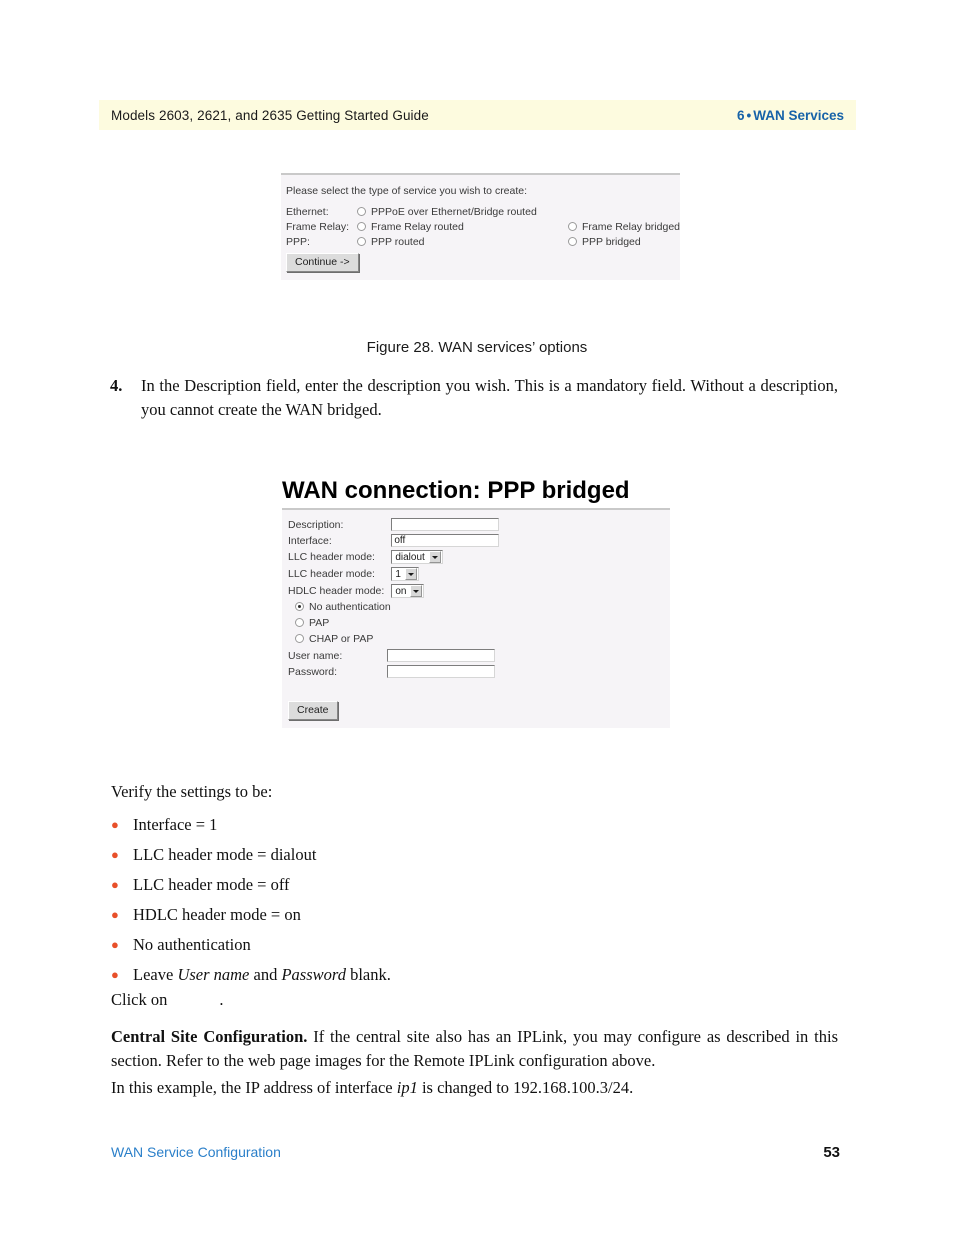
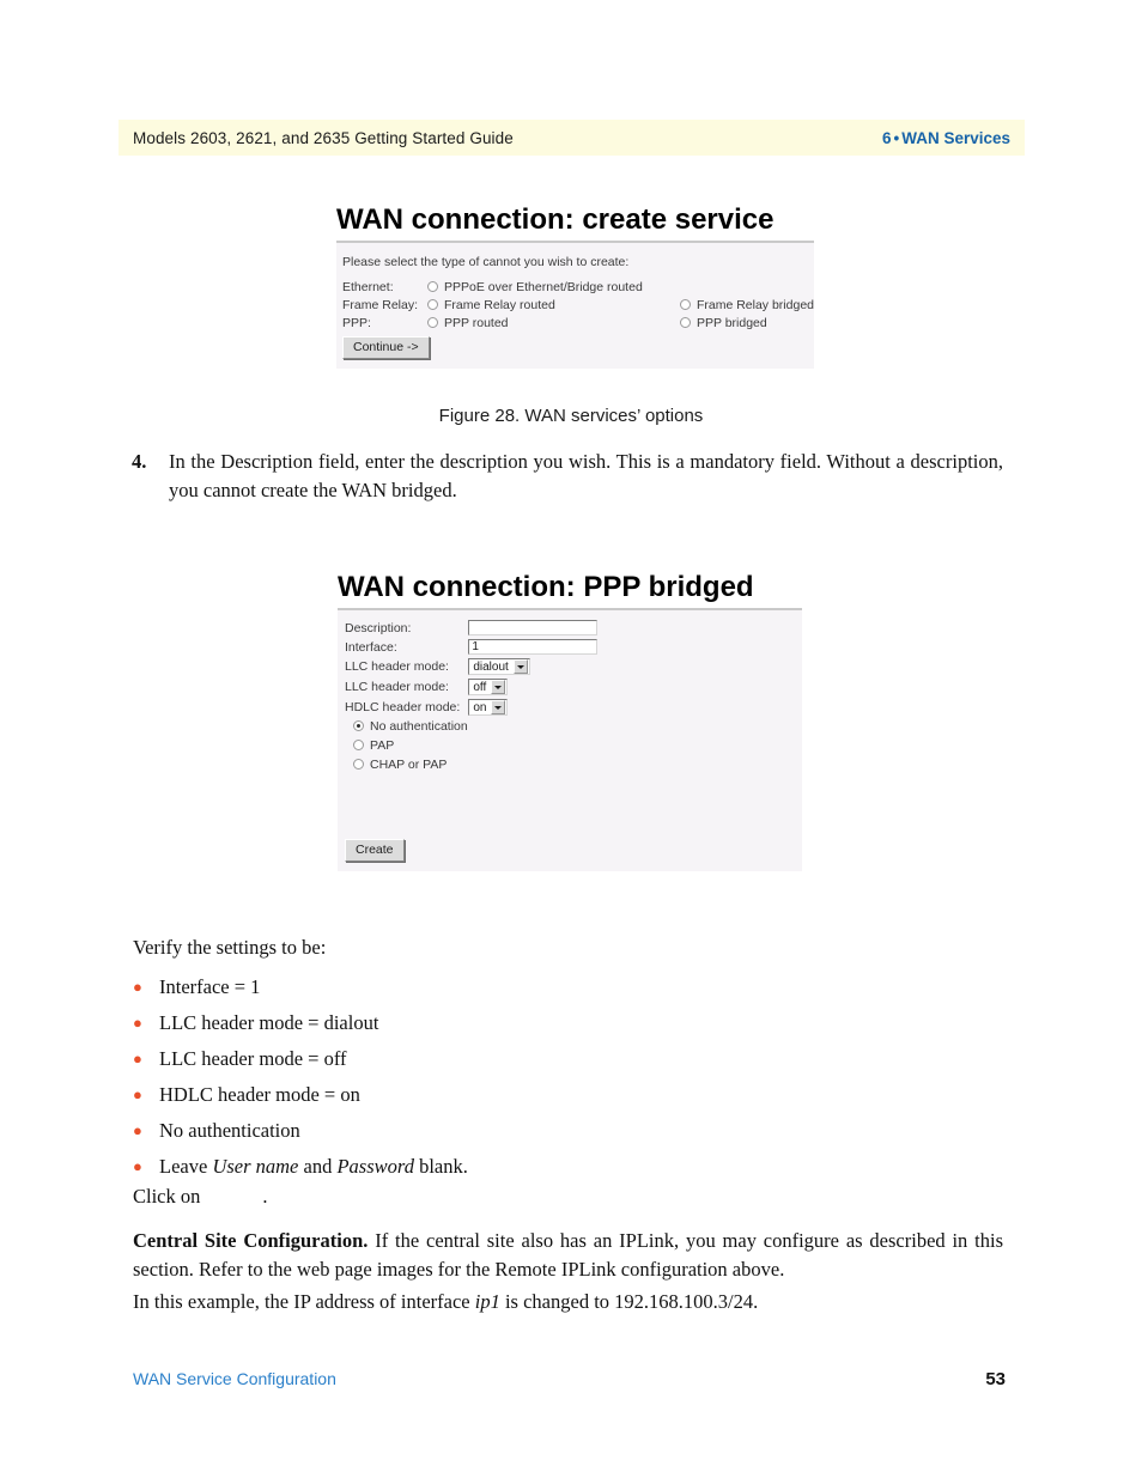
  Models 2603, 2621, and 2635 Getting Started Guide
  6 • WAN Services
+ WAN connection: create service
- Please select the type of service you wish to create:
+ Please select the type of cannot you wish to create:
  Ethernet:	PPPoE over Ethernet/Bridge routed
  Frame Relay:	Frame Relay routed	Frame Relay bridged
  PPP:	PPP routed	PPP bridged
  Continue ->
  Figure 28. WAN services’ options
  4.
  In the Description field, enter the description you wish. This is a mandatory field. Without a description, you cannot create the WAN bridged.
  WAN connection: PPP bridged
  Description:
- Interface:	off
+ Interface:	1
  LLC header mode:	dialout
- LLC header mode:	1
+ LLC header mode:	off
  HDLC header mode:	on
  No authentication
  PAP
  CHAP or PAP
- User name:
- Password:
  Create
  Verify the settings to be:
  ●
  Interface = 1
  ●
  LLC header mode = dialout
  ●
  LLC header mode = off
  ●
  HDLC header mode = on
  ●
  No authentication
  ●
  Leave User name and Password blank.
  Click on .
  Central Site Configuration. If the central site also has an IPLink, you may configure as described in this section. Refer to the web page images for the Remote IPLink configuration above.
  In this example, the IP address of interface ip1 is changed to 192.168.100.3/24.
  WAN Service Configuration
  53
